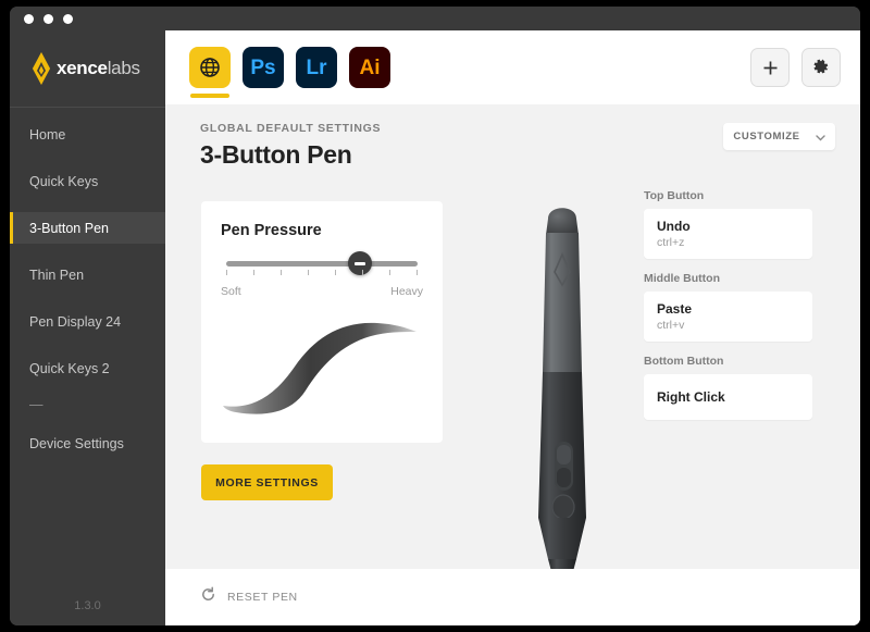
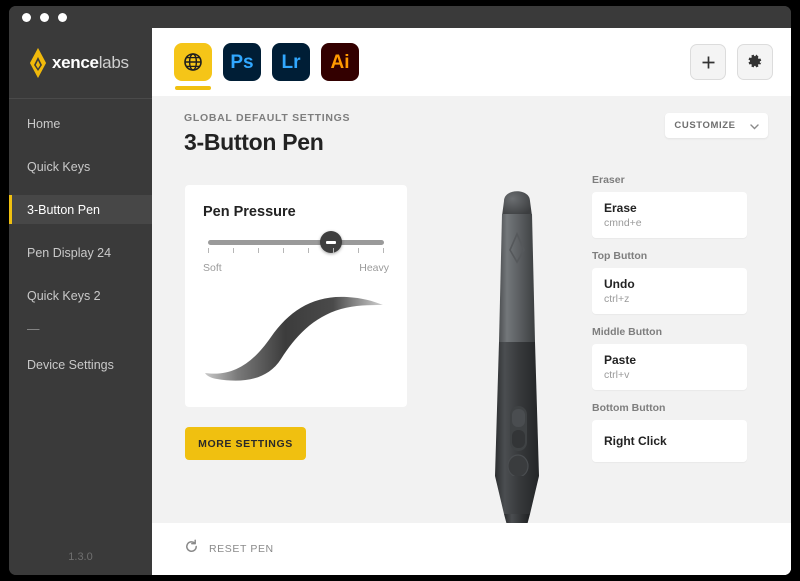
  xencelabs
  Home
  Quick Keys
  3-Button Pen
- Thin Pen
  Pen Display 24
  Quick Keys 2
  —
  Device Settings
  1.3.0
  Ps
  Lr
  Ai
  GLOBAL DEFAULT SETTINGS
  3-Button Pen
  CUSTOMIZE
  Pen Pressure
  Soft
  Heavy
  MORE SETTINGS
+ Eraser
+ Erase
+ cmnd+e
  Top Button
  Undo
  ctrl+z
  Middle Button
  Paste
  ctrl+v
  Bottom Button
  Right Click
  RESET PEN
